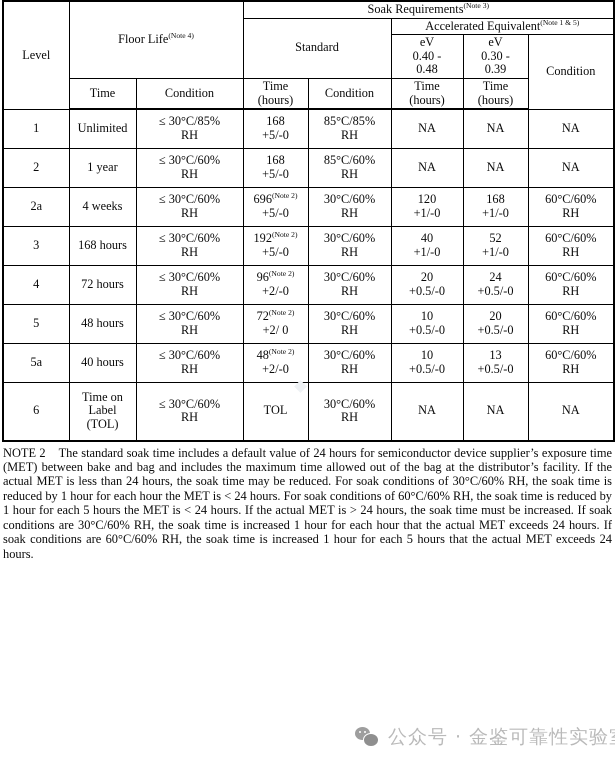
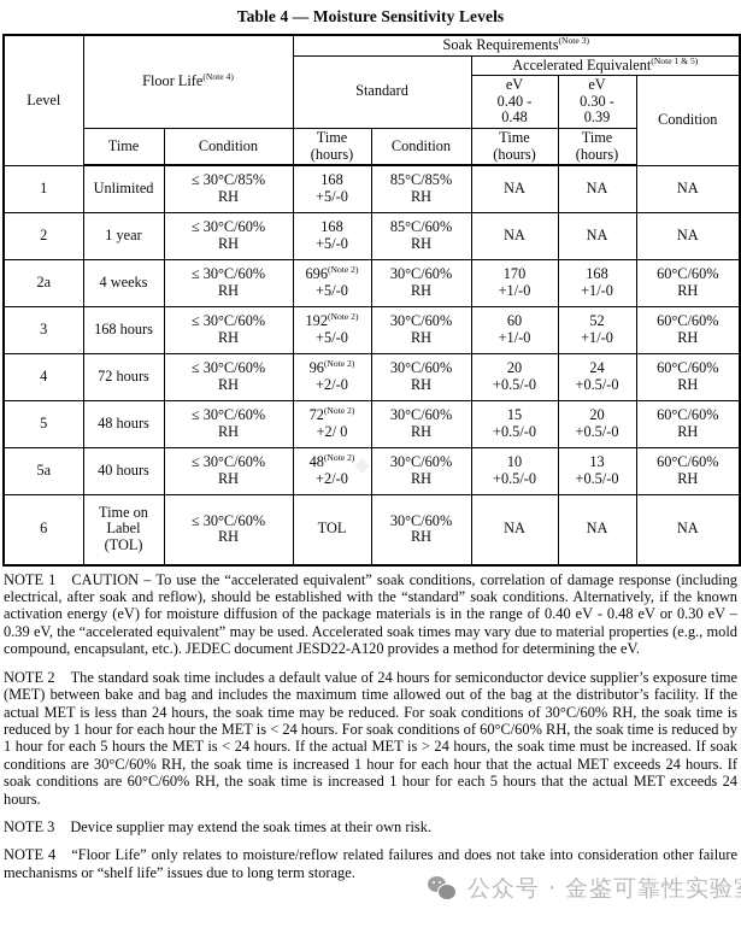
+ Table 4 — Moisture Sensitivity Levels
  Level	Floor Life(Note 4)	Soak Requirements(Note 3)
  Standard	Accelerated Equivalent(Note 1 & 5)
  eV 0.40 - 0.48	eV 0.30 - 0.39	Condition
  Time	Condition	Time (hours)	Condition	Time (hours)	Time (hours)
  1	Unlimited	≤ 30°C/85%RH	168+5/-0	85°C/85%RH	NA	NA	NA
  2	1 year	≤ 30°C/60%RH	168+5/-0	85°C/60%RH	NA	NA	NA
- 2a	4 weeks	≤ 30°C/60%RH	696(Note 2)+5/-0	30°C/60%RH	120+1/-0	168+1/-0	60°C/60%RH
+ 2a	4 weeks	≤ 30°C/60%RH	696(Note 2)+5/-0	30°C/60%RH	170+1/-0	168+1/-0	60°C/60%RH
- 3	168 hours	≤ 30°C/60%RH	192(Note 2)+5/-0	30°C/60%RH	40+1/-0	52+1/-0	60°C/60%RH
+ 3	168 hours	≤ 30°C/60%RH	192(Note 2)+5/-0	30°C/60%RH	60+1/-0	52+1/-0	60°C/60%RH
  4	72 hours	≤ 30°C/60%RH	96(Note 2)+2/-0	30°C/60%RH	20+0.5/-0	24+0.5/-0	60°C/60%RH
- 5	48 hours	≤ 30°C/60%RH	72(Note 2)+2/ 0	30°C/60%RH	10+0.5/-0	20+0.5/-0	60°C/60%RH
+ 5	48 hours	≤ 30°C/60%RH	72(Note 2)+2/ 0	30°C/60%RH	15+0.5/-0	20+0.5/-0	60°C/60%RH
  5a	40 hours	≤ 30°C/60%RH	48(Note 2)+2/-0	30°C/60%RH	10+0.5/-0	13+0.5/-0	60°C/60%RH
  6	Time onLabel(TOL)	≤ 30°C/60%RH	TOL	30°C/60%RH	NA	NA	NA
+ NOTE 1 CAUTION – To use the “accelerated equivalent” soak conditions, correlation of damage response (including electrical, after soak and reflow), should be established with the “standard” soak conditions. Alternatively, if the known activation energy (eV) for moisture diffusion of the package materials is in the range of 0.40 eV - 0.48 eV or 0.30 eV – 0.39 eV, the “accelerated equivalent” may be used. Accelerated soak times may vary due to material properties (e.g., mold compound, encapsulant, etc.). JEDEC document JESD22-A120 provides a method for determining the eV.
  NOTE 2 The standard soak time includes a default value of 24 hours for semiconductor device supplier’s exposure time (MET) between bake and bag and includes the maximum time allowed out of the bag at the distributor’s facility. If the actual MET is less than 24 hours, the soak time may be reduced. For soak conditions of 30°C/60% RH, the soak time is reduced by 1 hour for each hour the MET is < 24 hours. For soak conditions of 60°C/60% RH, the soak time is reduced by 1 hour for each 5 hours the MET is < 24 hours. If the actual MET is > 24 hours, the soak time must be increased. If soak conditions are 30°C/60% RH, the soak time is increased 1 hour for each hour that the actual MET exceeds 24 hours. If soak conditions are 60°C/60% RH, the soak time is increased 1 hour for each 5 hours that the actual MET exceeds 24 hours.
+ NOTE 3 Device supplier may extend the soak times at their own risk.
+ NOTE 4 “Floor Life” only relates to moisture/reflow related failures and does not take into consideration other failure mechanisms or “shelf life” issues due to long term storage.
  公众号 · 金鉴可靠性实验
